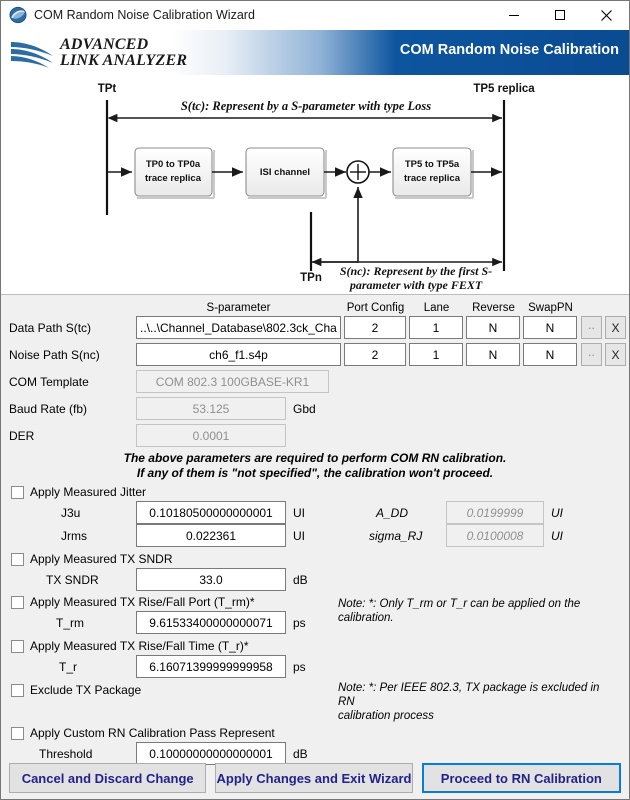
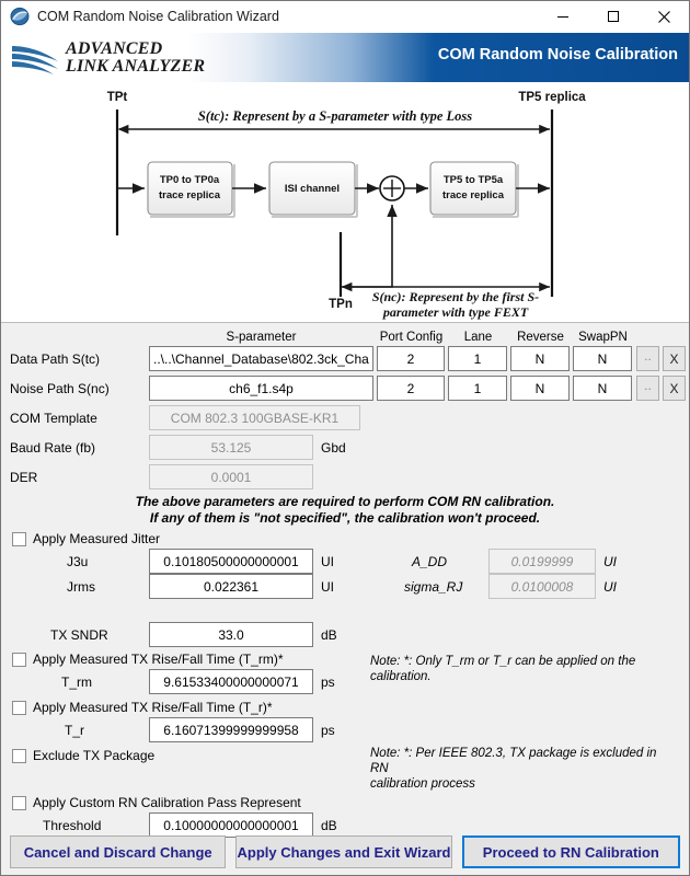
  COM Random Noise Calibration Wizard
  ADVANCED
  LINK ANALYZER
  COM Random Noise Calibration
  TPt
  TP5 replica
  TPn
  S(tc): Represent by a S-parameter with type Loss
  TP0 to TP0a
  trace replica
  ISI channel
  TP5 to TP5a
  trace replica
  S(nc): Represent by the first S-
  parameter with type FEXT
  S-parameter
  Port Config
  Lane
  Reverse
  SwapPN
  Data Path S(tc)
  ..\..\Channel_Database\802.3ck_Cha
  2
  1
  N
  N
  ..
  X
  Noise Path S(nc)
  ch6_f1.s4p
  2
  1
  N
  N
  ..
  X
  COM Template
  COM 802.3 100GBASE-KR1
  Baud Rate (fb)
  53.125
  Gbd
  DER
  0.0001
  The above parameters are required to perform COM RN calibration.
  If any of them is "not specified", the calibration won't proceed.
  Apply Measured Jitter
  J3u
  0.10180500000000001
  UI
  A_DD
  0.0199999
  UI
  Jrms
  0.022361
  UI
  sigma_RJ
  0.0100008
  UI
- Apply Measured TX SNDR
  TX SNDR
  33.0
  dB
- Apply Measured TX Rise/Fall Port (T_rm)*
+ Apply Measured TX Rise/Fall Time (T_rm)*
  Note: *: Only T_rm or T_r can be applied on the calibration.
  T_rm
  9.61533400000000071
  ps
  Apply Measured TX Rise/Fall Time (T_r)*
  T_r
  6.16071399999999958
  ps
  Exclude TX Package
  Note: *: Per IEEE 802.3, TX package is excluded in RN
  calibration process
  Apply Custom RN Calibration Pass Represent
  Threshold
  0.10000000000000001
  dB
  Cancel and Discard Change
  Apply Changes and Exit Wizard
  Proceed to RN Calibration
